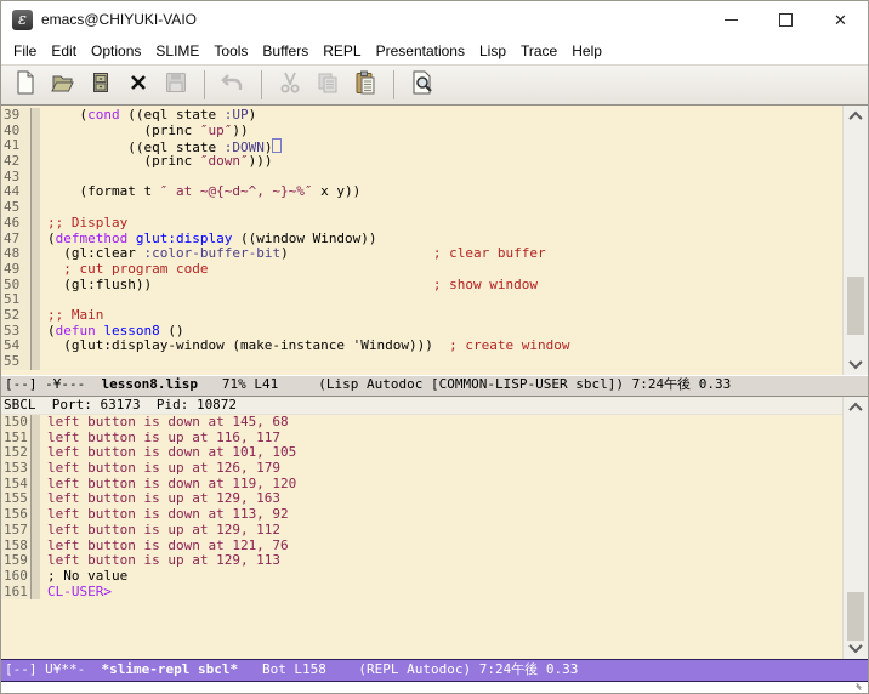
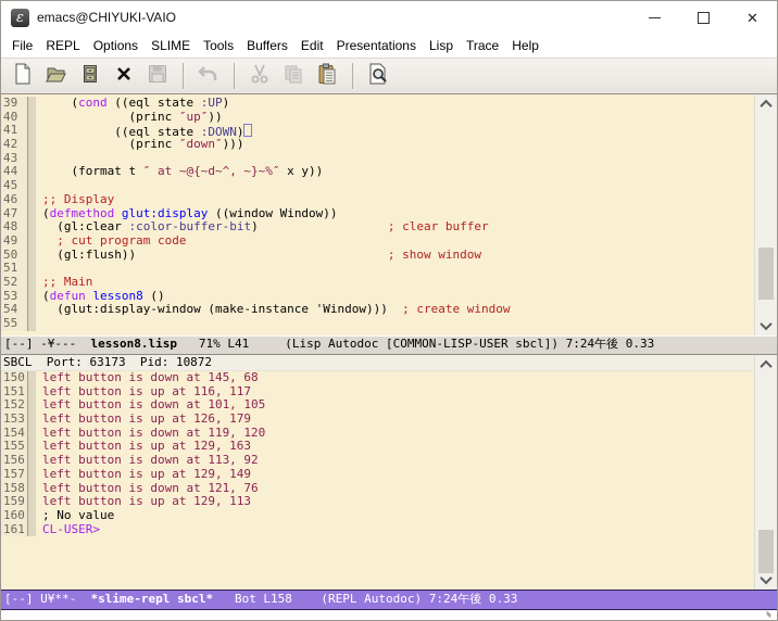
  ε
  emacs@CHIYUKI-VAIO
  ✕
  File
- Edit
+ REPL
  Options
  SLIME
  Tools
  Buffers
- REPL
+ Edit
  Presentations
  Lisp
  Trace
  Help
  39
  (cond ((eql state :UP)
  40
  (princ ″up″))
  41
  ((eql state :DOWN)
  42
  (princ ″down″)))
  43
  44
  (format t ″ at ~@{~d~^, ~}~%″ x y))
  45
  46
  ;; Display
  47
  (defmethod glut:display ((window Window))
  48
  (gl:clear :color-buffer-bit) ; clear buffer
  49
  ; cut program code
  50
  (gl:flush)) ; show window
  51
  52
  ;; Main
  53
  (defun lesson8 ()
  54
  (glut:display-window (make-instance 'Window))) ; create window
  55
  [--] -¥--- lesson8.lisp 71% L41 (Lisp Autodoc [COMMON-LISP-USER sbcl]) 7:24午後 0.33
  SBCL Port: 63173 Pid: 10872
  150
  left button is down at 145, 68
  151
  left button is up at 116, 117
  152
  left button is down at 101, 105
  153
  left button is up at 126, 179
  154
  left button is down at 119, 120
  155
  left button is up at 129, 163
  156
  left button is down at 113, 92
  157
- left button is up at 129, 112
+ left button is up at 129, 149
  158
  left button is down at 121, 76
  159
  left button is up at 129, 113
  160
  ; No value
  161
  CL-USER>
  [--] U¥**- *slime-repl sbcl* Bot L158 (REPL Autodoc) 7:24午後 0.33
